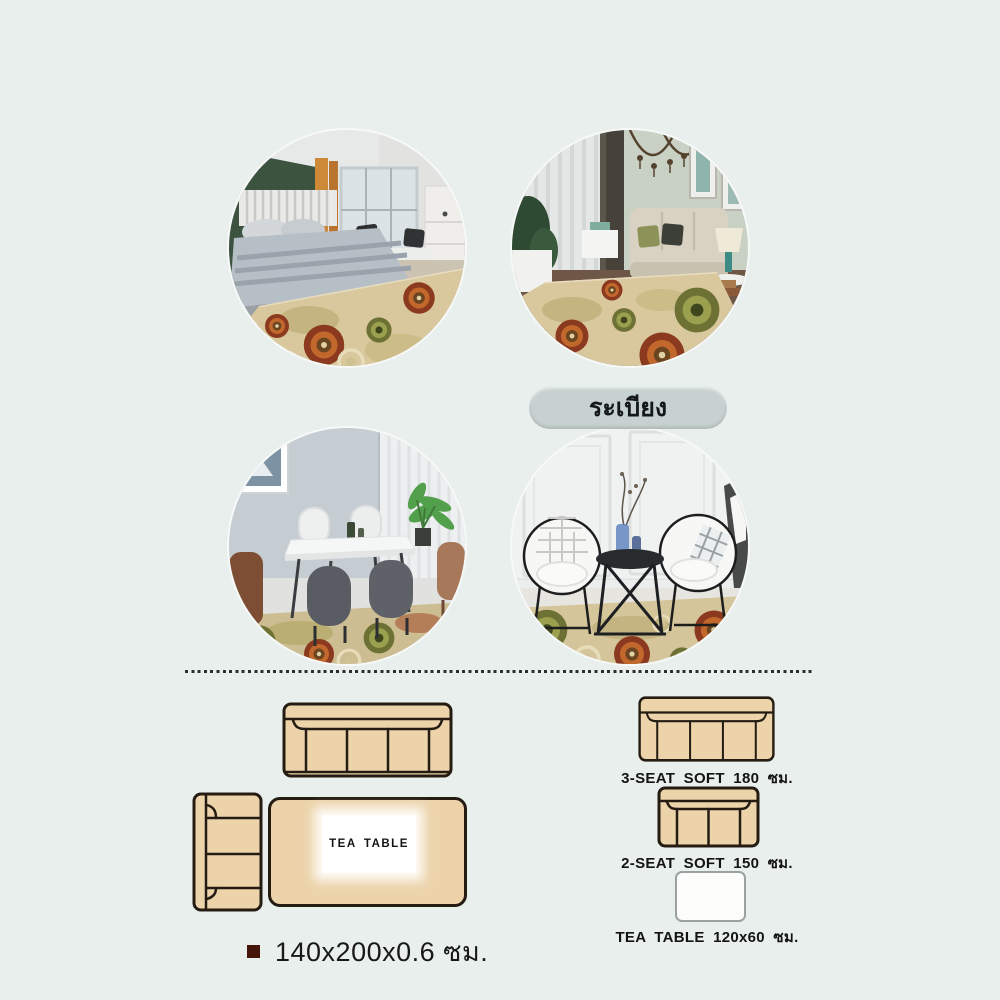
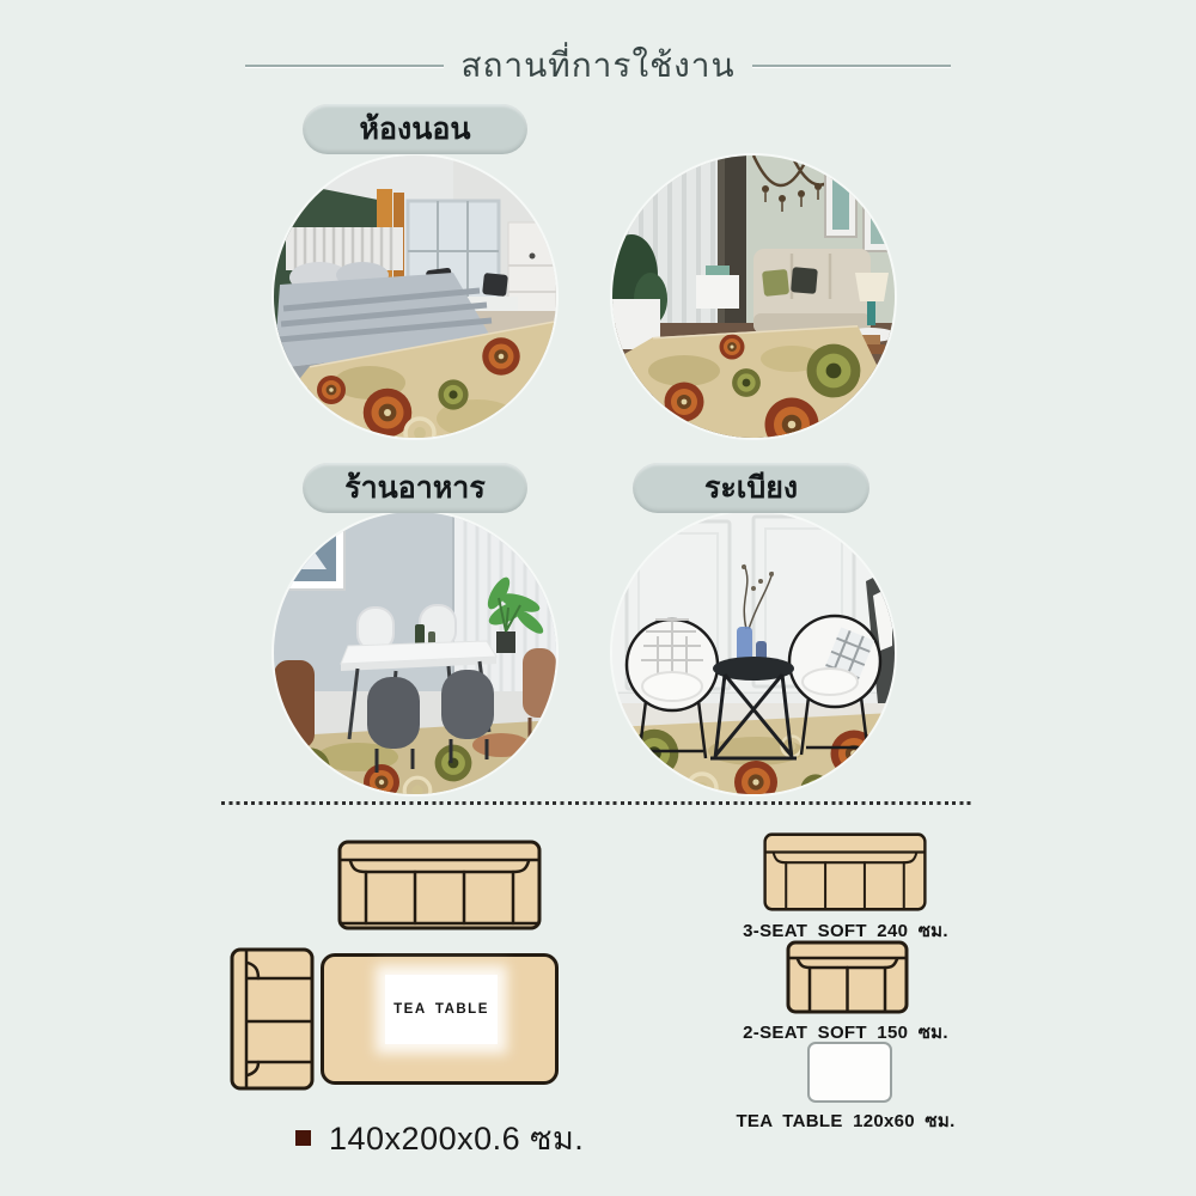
+ สถานที่การใช้งาน
+ ห้องนอน
+ ร้านอาหาร
  ระเบียง
  TEA TABLE
- 3-SEAT SOFT 180 ซม.
+ 3-SEAT SOFT 240 ซม.
  2-SEAT SOFT 150 ซม.
  TEA TABLE 120x60 ซม.
  140x200x0.6 ซม.
